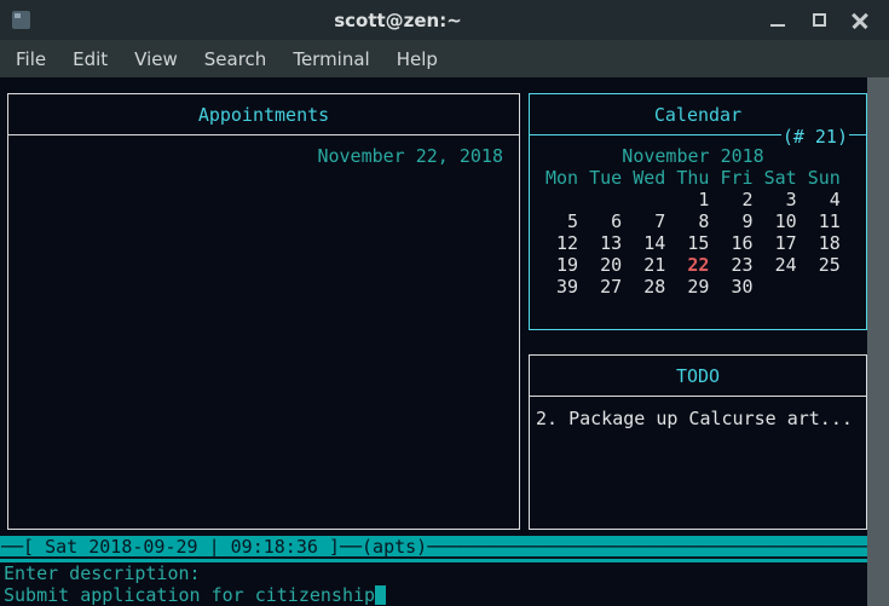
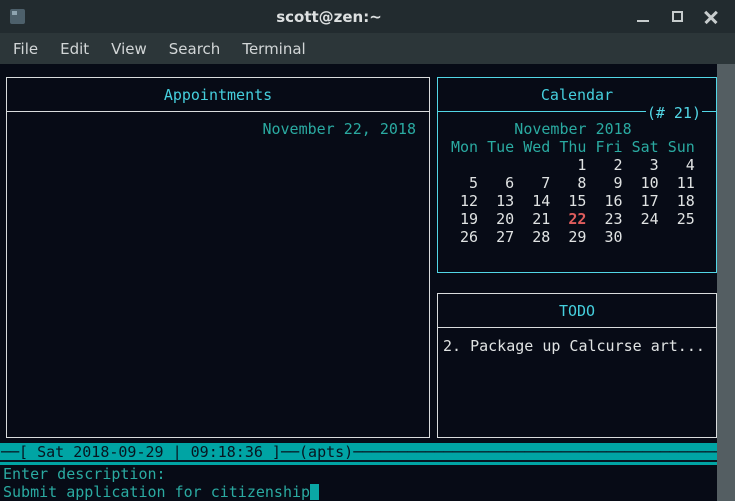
  scott@zen:~
  File
  Edit
  View
  Search
  Terminal
- Help
  Appointments
  November 22, 2018
  Calendar
  (# 21)
  November 2018
  Mon Tue Wed Thu Fri Sat Sun
  1 2 3 4
  5 6 7 8 9 10 11
  12 13 14 15 16 17 18
  19 20 21 22 23 24 25
- 39 27 28 29 30
+ 26 27 28 29 30
  TODO
  2. Package up Calcurse art...
  ──[ Sat 2018-09-29 | 09:18:36 ]──(apts)────────────────────────────────────────
  Enter description:
  Submit application for citizenship
